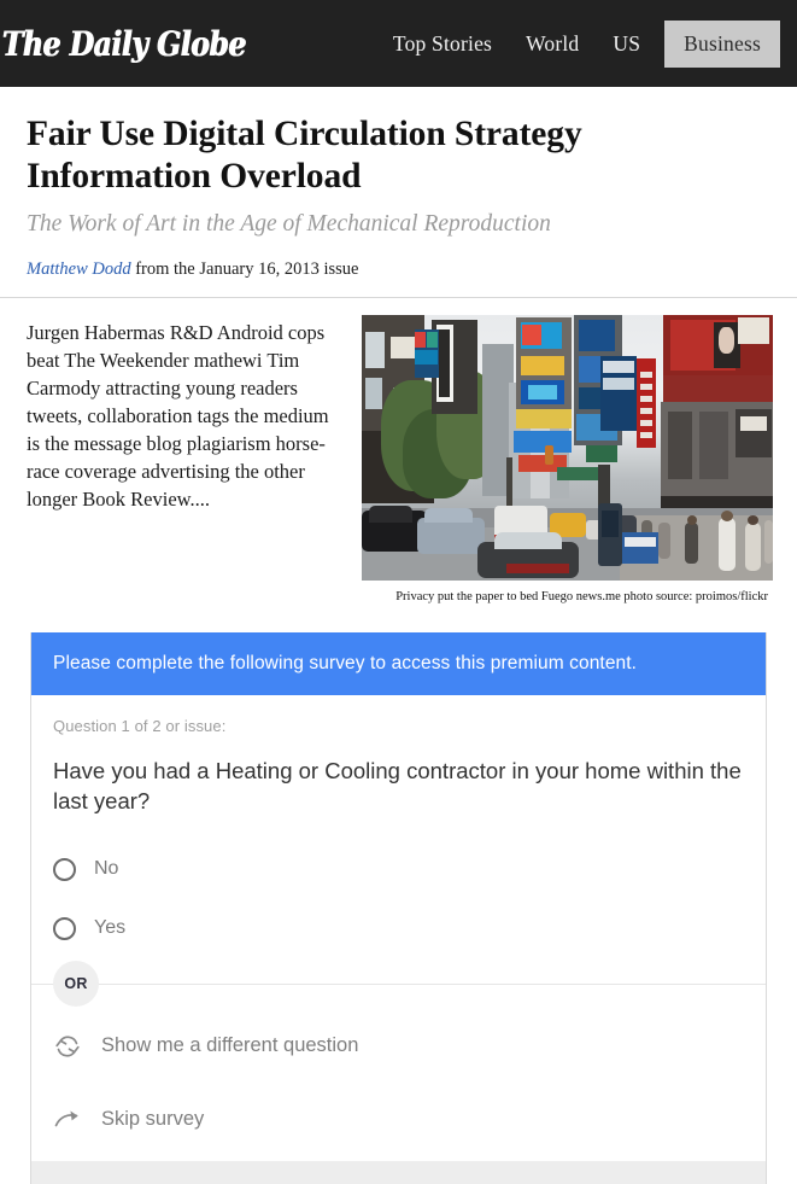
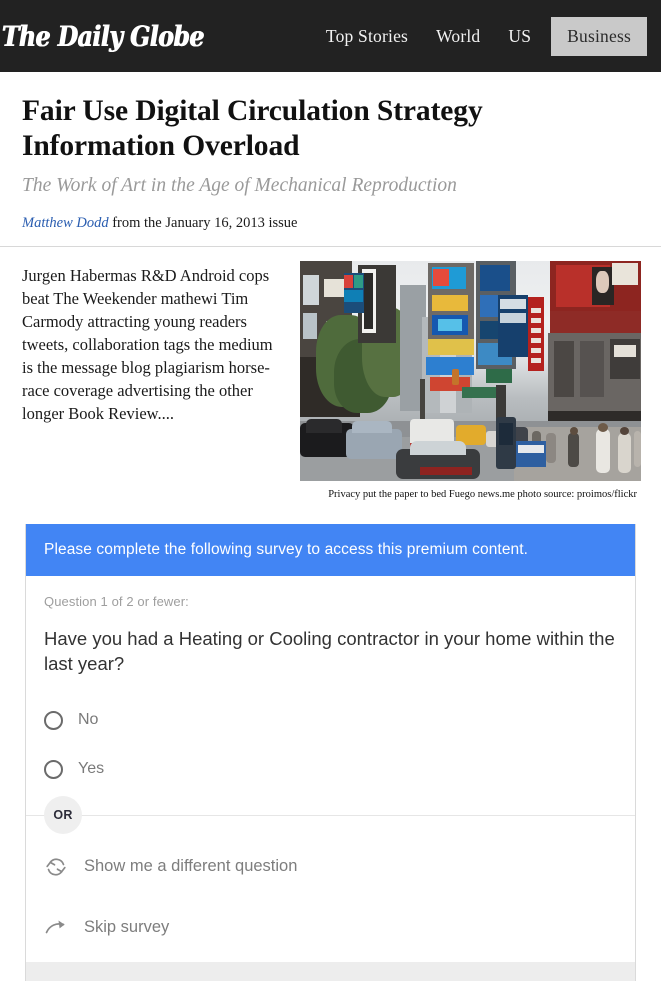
  The Daily Globe
  Top Stories
  World
  US
  Business
  Fair Use Digital Circulation Strategy Information Overload
  The Work of Art in the Age of Mechanical Reproduction
  Matthew Dodd from the January 16, 2013 issue
  Jurgen Habermas R&D Android cops beat The Weekender mathewi Tim Carmody attracting young readers tweets, collaboration tags the medium is the message blog plagiarism horse-race coverage advertising the other longer Book Review....
  Privacy put the paper to bed Fuego news.me photo source: proimos/flickr
  Please complete the following survey to access this premium content.
- Question 1 of 2 or issue:
+ Question 1 of 2 or fewer:
  Have you had a Heating or Cooling contractor in your home within the last year?
  No
  Yes
  OR
  Show me a different question
  Skip survey
